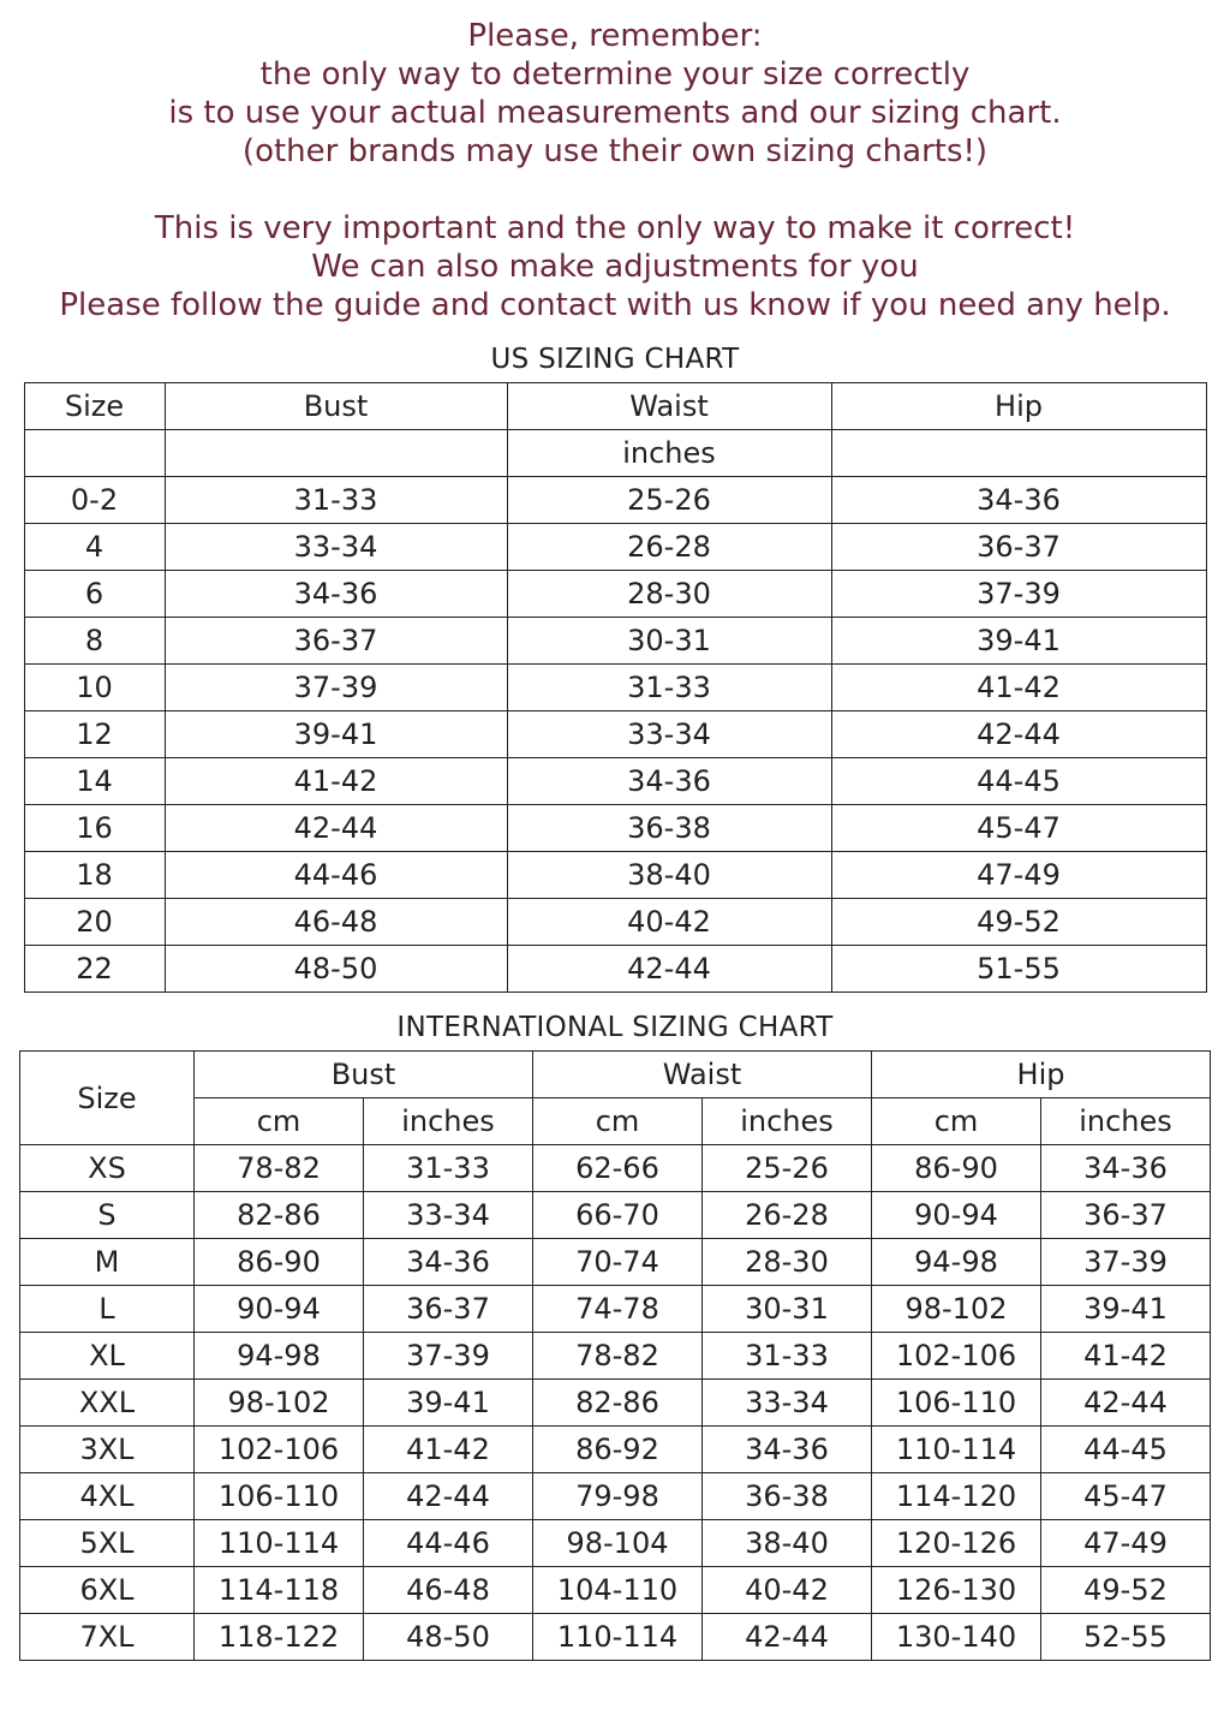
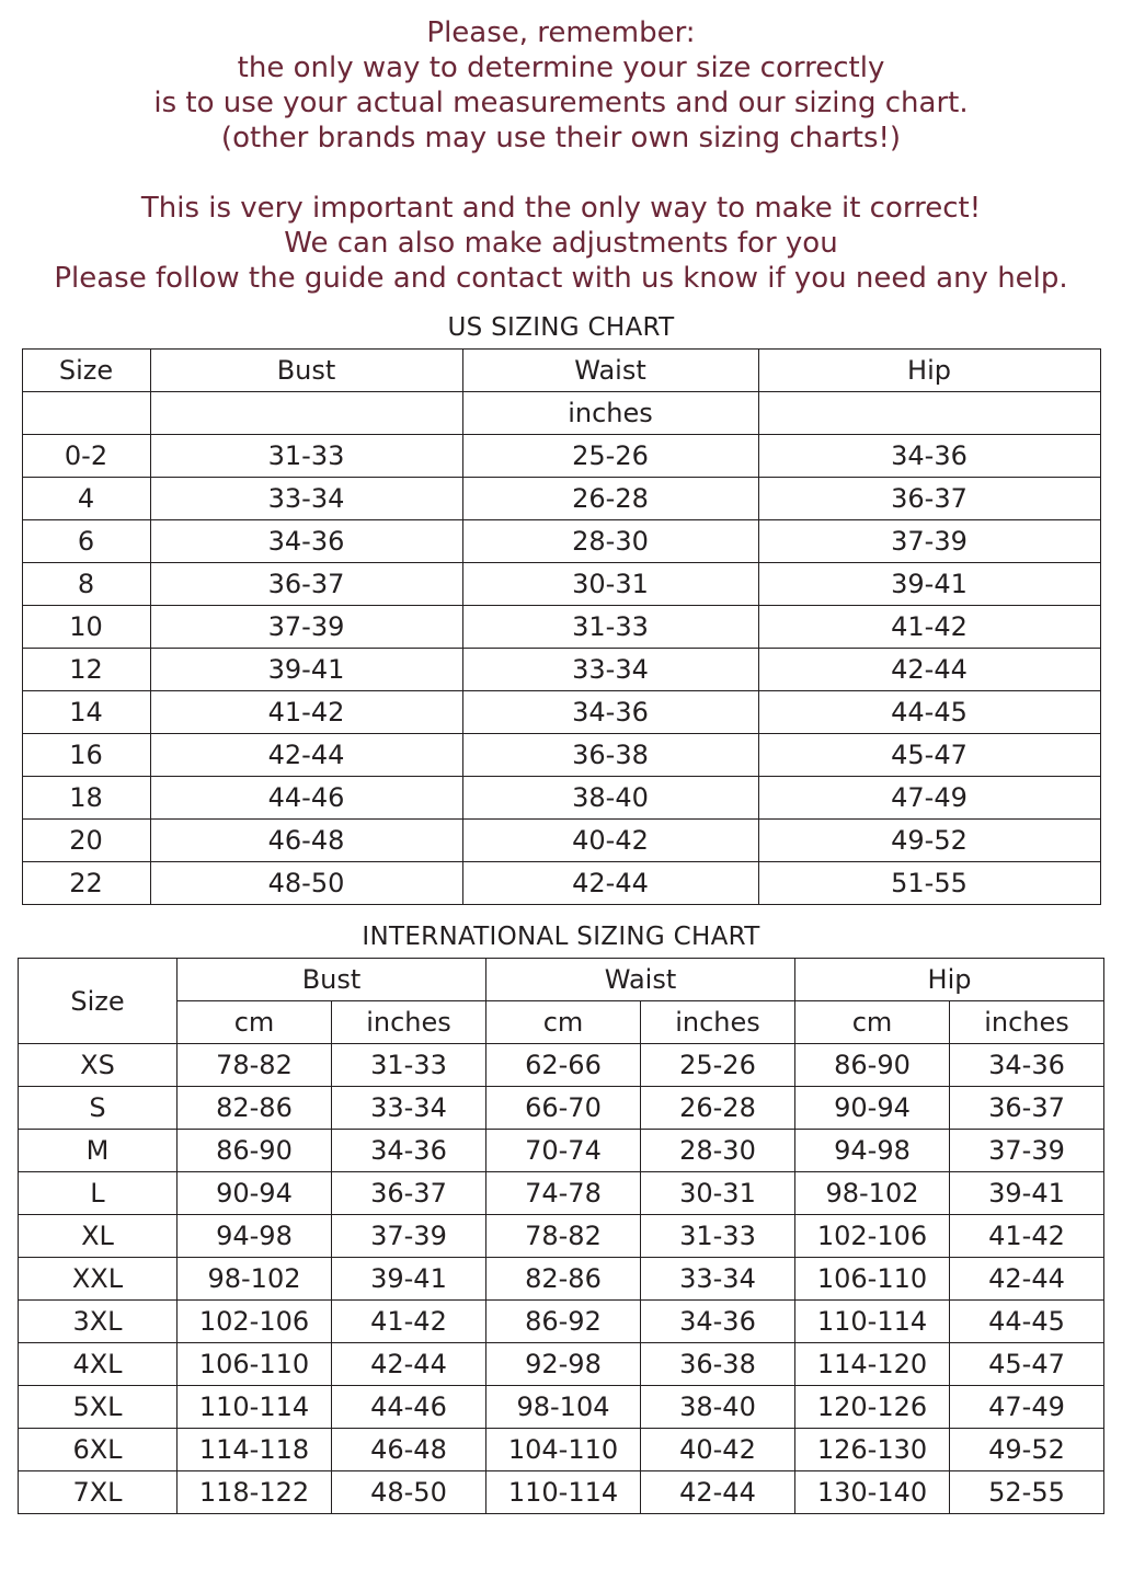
  Please, remember:
  the only way to determine your size correctly
  is to use your actual measurements and our sizing chart.
  (other brands may use their own sizing charts!)
  This is very important and the only way to make it correct!
  We can also make adjustments for you
  Please follow the guide and contact with us know if you need any help.
  US SIZING CHART
  Size	Bust	Waist	Hip
  		inches
  0-2	31-33	25-26	34-36
  4	33-34	26-28	36-37
  6	34-36	28-30	37-39
  8	36-37	30-31	39-41
  10	37-39	31-33	41-42
  12	39-41	33-34	42-44
  14	41-42	34-36	44-45
  16	42-44	36-38	45-47
  18	44-46	38-40	47-49
  20	46-48	40-42	49-52
  22	48-50	42-44	51-55
  INTERNATIONAL SIZING CHART
  Size	Bust	Waist	Hip
  cm	inches	cm	inches	cm	inches
  XS	78-82	31-33	62-66	25-26	86-90	34-36
  S	82-86	33-34	66-70	26-28	90-94	36-37
  M	86-90	34-36	70-74	28-30	94-98	37-39
  L	90-94	36-37	74-78	30-31	98-102	39-41
  XL	94-98	37-39	78-82	31-33	102-106	41-42
  XXL	98-102	39-41	82-86	33-34	106-110	42-44
  3XL	102-106	41-42	86-92	34-36	110-114	44-45
- 4XL	106-110	42-44	79-98	36-38	114-120	45-47
+ 4XL	106-110	42-44	92-98	36-38	114-120	45-47
  5XL	110-114	44-46	98-104	38-40	120-126	47-49
  6XL	114-118	46-48	104-110	40-42	126-130	49-52
  7XL	118-122	48-50	110-114	42-44	130-140	52-55
